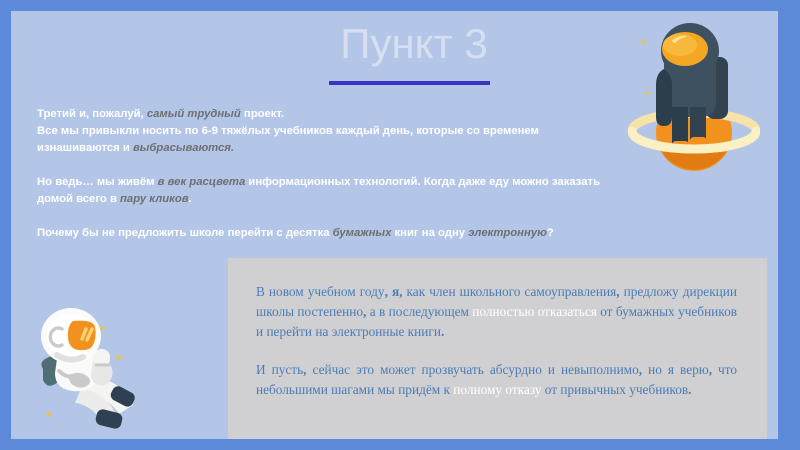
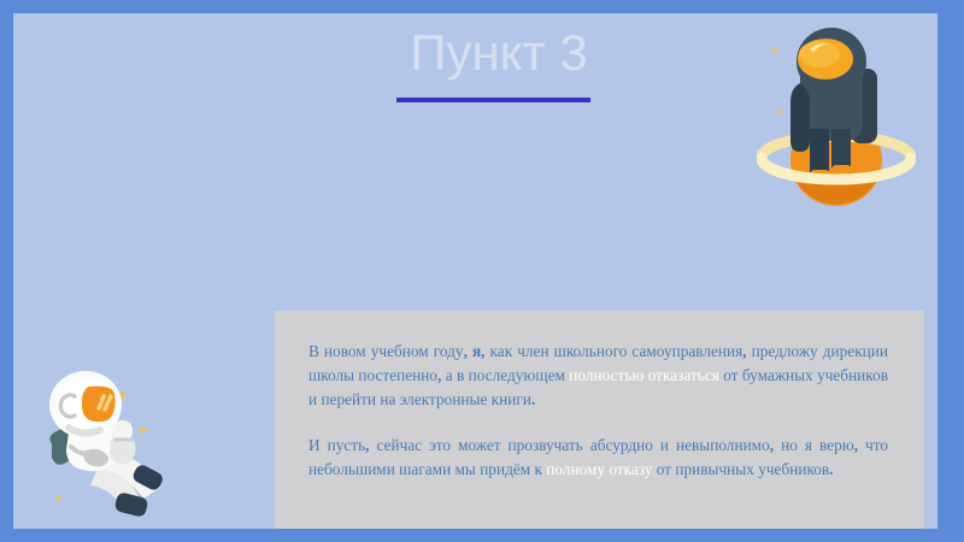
  Пункт 3
- Третий и, пожалуй, самый трудный проект.
- Все мы привыкли носить по 6-9 тяжёлых учебников каждый день, которые со временем изнашиваются и выбрасываются.
- Но ведь… мы живём в век расцвета информационных технологий. Когда даже еду можно заказать домой всего в пару кликов.
- Почему бы не предложить школе перейти с десятка бумажных книг на одну электронную?
  В новом учебном году, я, как член школьного самоуправления, предложу дирекции школы постепенно, а в последующем полностью отказаться от бумажных учебников и перейти на электронные книги.
  И пусть, сейчас это может прозвучать абсурдно и невыполнимо, но я верю, что небольшими шагами мы придём к полному отказу от привычных учебников.
